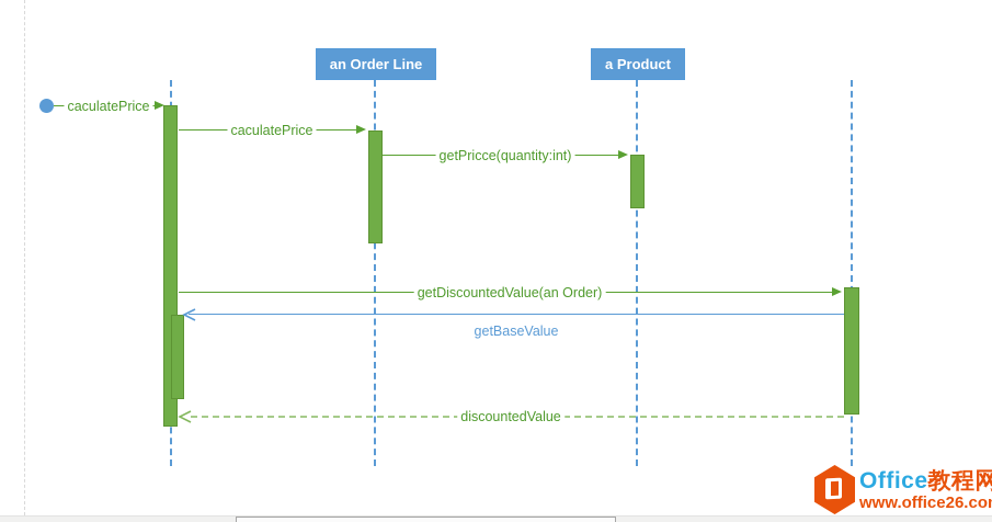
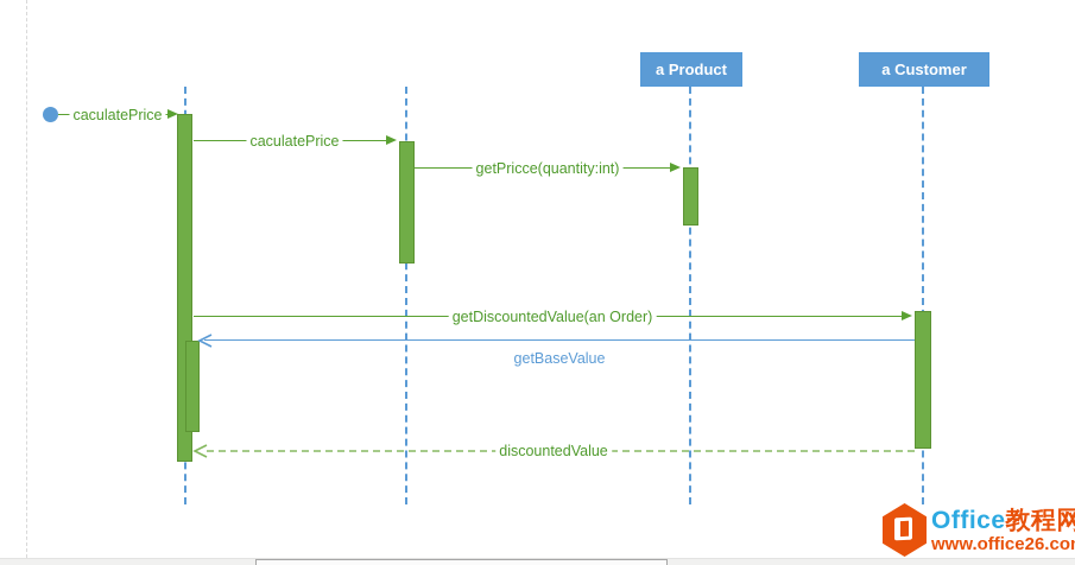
- an Order Line
  a Product
+ a Customer
  caculatePrice
  caculatePrice
  getPricce(quantity:int)
  getDiscountedValue(an Order)
  getBaseValue
  discountedValue
  Office教程网
  www.office26.co
